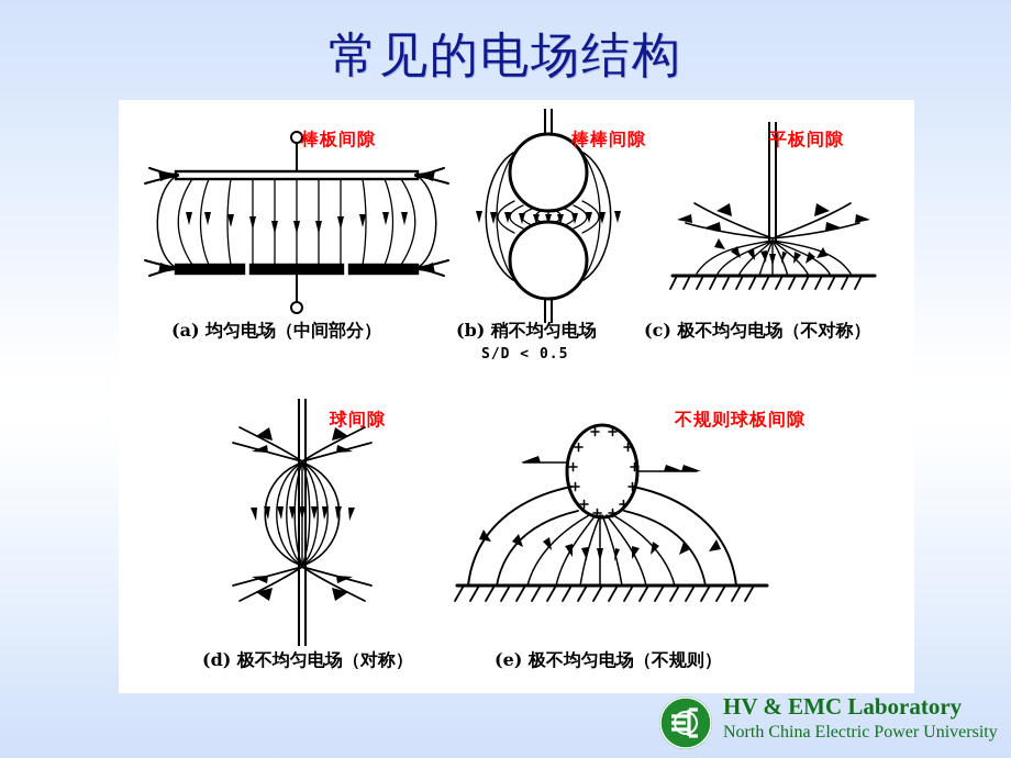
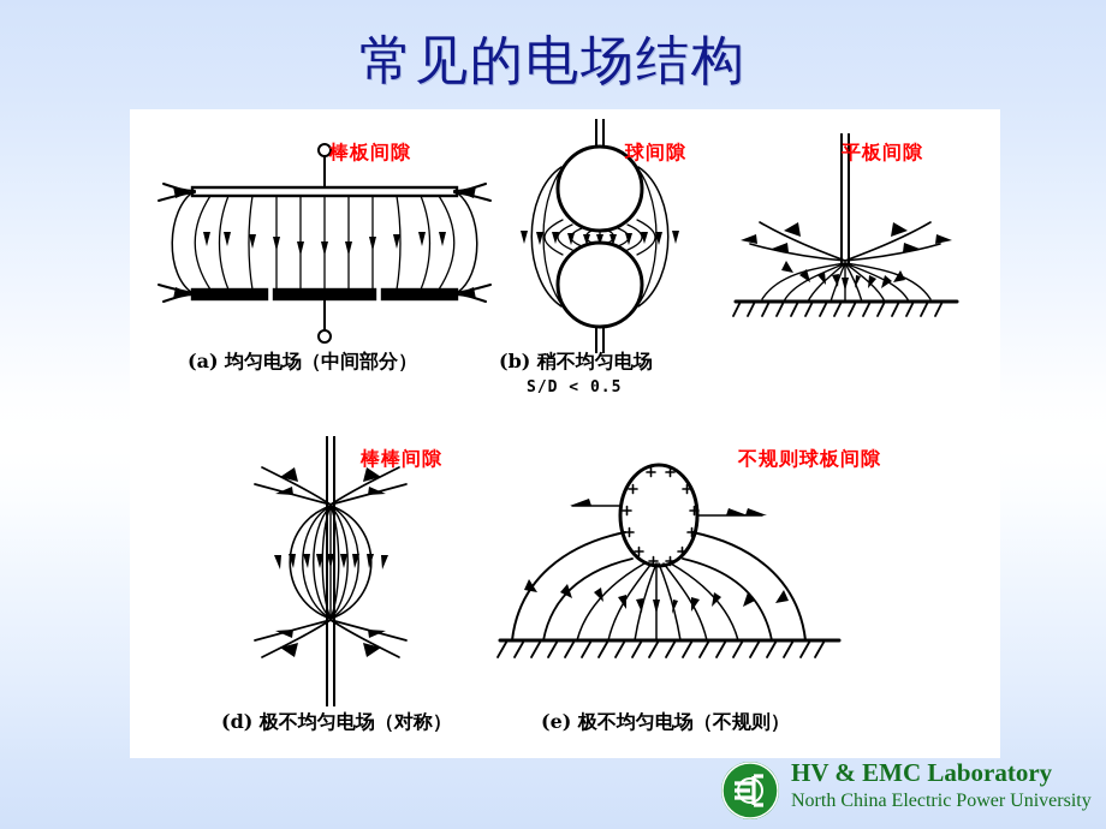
  常见的电场结构
  HV & EMC Laboratory
  North China Electric Power University
  棒板间隙
- 棒棒间隙
+ 球间隙
  平板间隙
  (a) 均匀电场（中间部分）
  (b) 稍不均匀电场
  S/D < 0.5
- (c) 极不均匀电场（不对称）
- 球间隙
+ 棒棒间隙
  不规则球板间隙
  (d) 极不均匀电场（对称）
  (e) 极不均匀电场（不规则）
